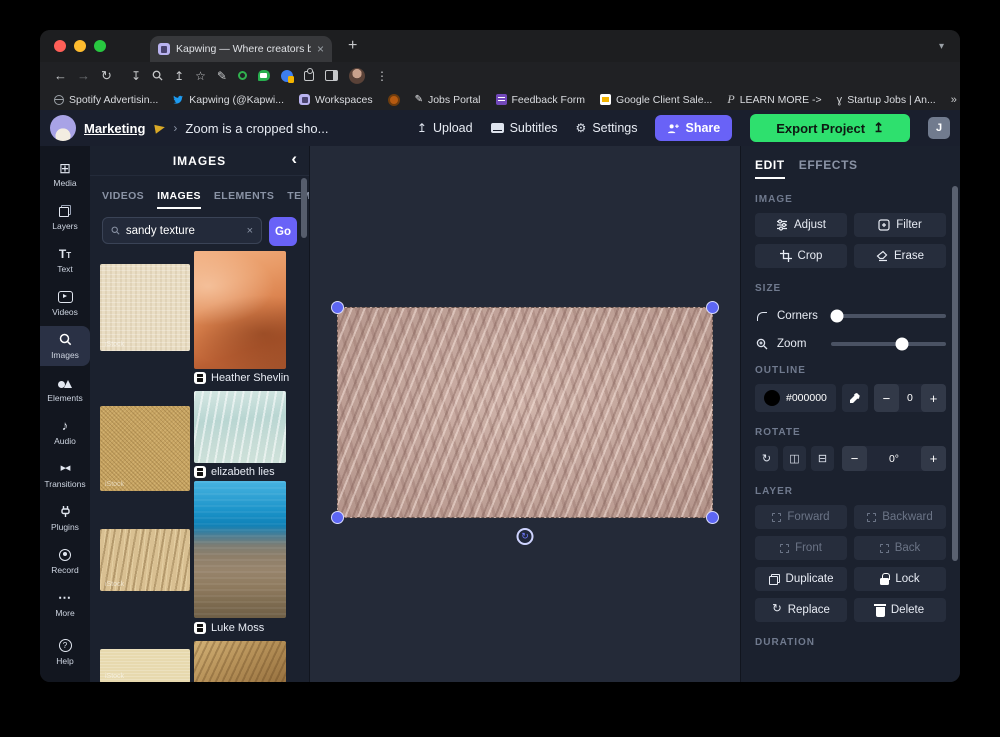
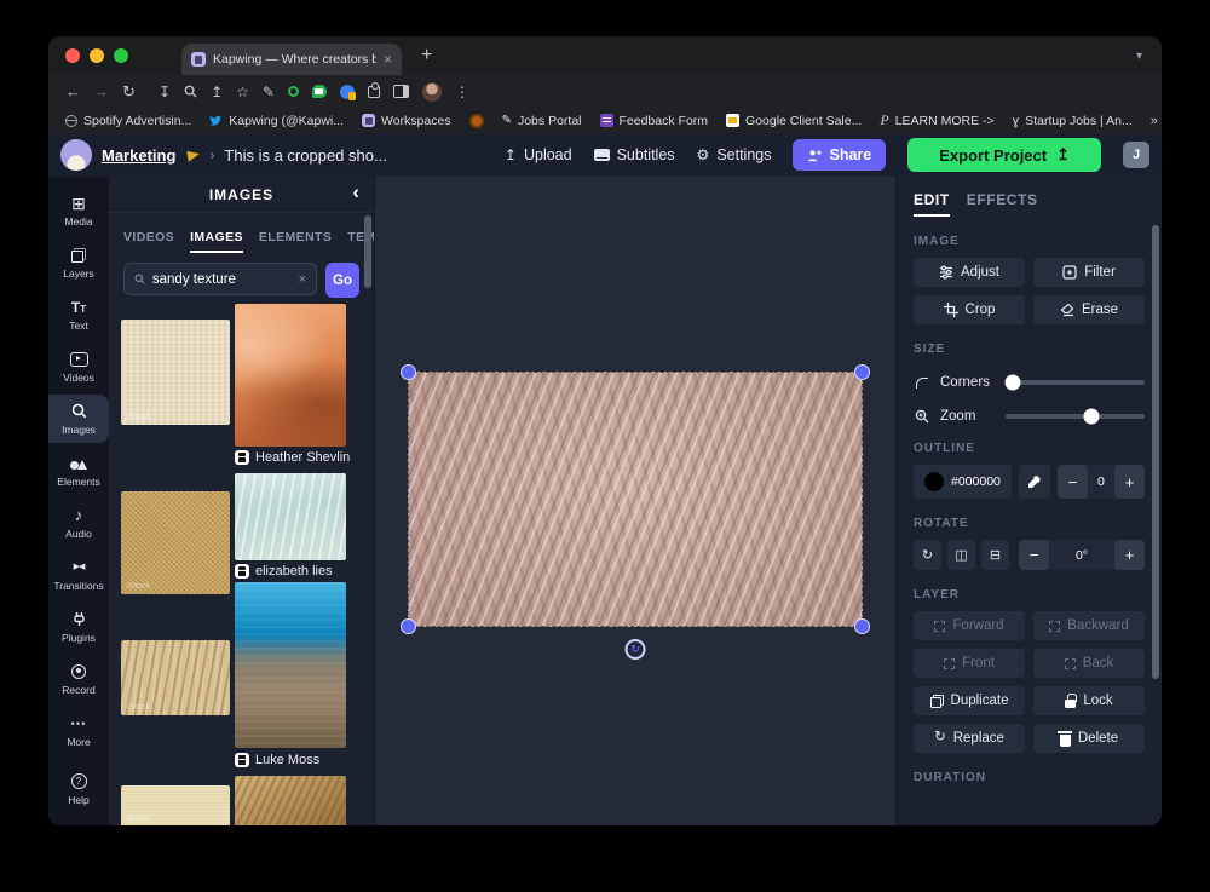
  Kapwing — Where creators b
  ×
  +
  ▾
  ←
  →
  ↻
  ↧
  ↥
  ☆
  ✎
  ⋮
  Spotify Advertisin...
  Kapwing (@Kapwi...
  Workspaces
  ✎
  Jobs Portal
  Feedback Form
  Google Client Sale...
  P
  LEARN MORE ->
  ɣ
  Startup Jobs | An...
  »
  Marketing
  ›
- Zoom is a cropped sho...
+ This is a cropped sho...
  ↥
  Upload
  Subtitles
  ⚙
  Settings
  Share
  Export Project
  ↥
  J
  ⊞
  Media
  Layers
  T
  T
  Text
  Videos
  Images
  Elements
  ♪
  Audio
  Transitions
  Plugins
  Record
  ⋯
  More
  ?
  Help
  IMAGES
  ‹
  VIDEOS
  IMAGES
  ELEMENTS
  sandy texture
  ×
  Go
  Heather Shevlin
  elizabeth lies
  Luke Moss
  ↻
  EDIT
  EFFECTS
  IMAGE
  Adjust
  Filter
  Crop
  Erase
  SIZE
  Corners
  Zoom
  OUTLINE
  #000000
  −
  0
  +
  ROTATE
  ↻
  ◫
  ⊟
  −
  0°
  +
  LAYER
  Forward
  Backward
  Front
  Back
  Duplicate
  Lock
  ↻
  Replace
  Delete
  DURATION
